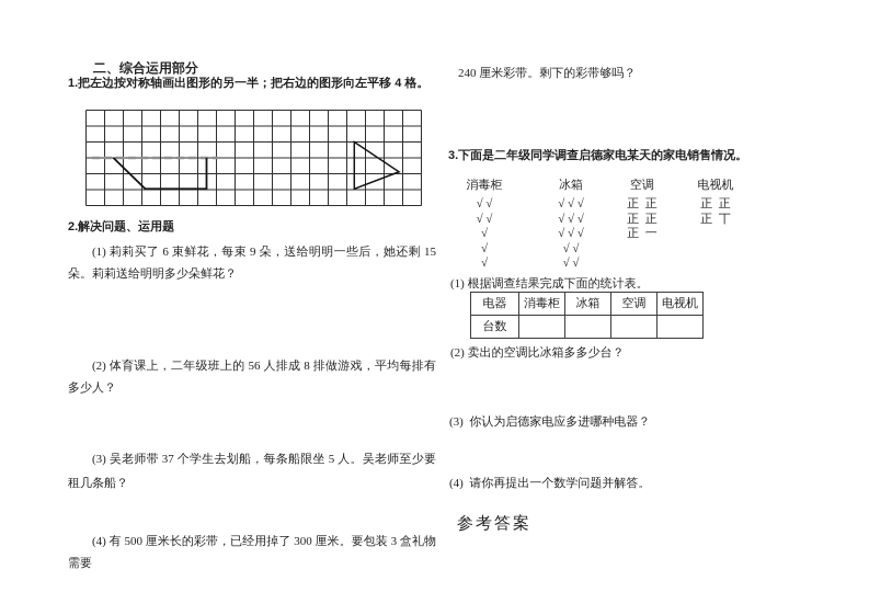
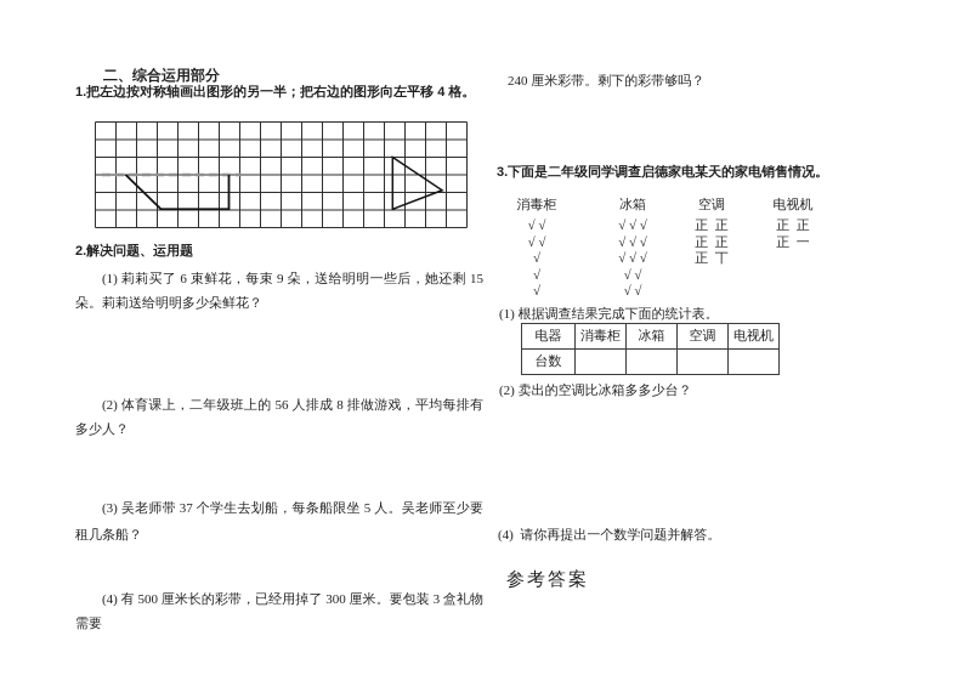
  二、综合运用部分
  1.把左边按对称轴画出图形的另一半；把右边的图形向左平移 4 格。
  2.解决问题、运用题
  (1) 莉莉买了 6 束鲜花，每束 9 朵，送给明明一些后，她还剩 15 朵。莉莉送给明明多少朵鲜花？
  (2) 体育课上，二年级班上的 56 人排成 8 排做游戏，平均每排有多少人？
  (3) 吴老师带 37 个学生去划船，每条船限坐 5 人。吴老师至少要租几条船？
  (4) 有 500 厘米长的彩带，已经用掉了 300 厘米。要包装 3 盒礼物需要
  240 厘米彩带。剩下的彩带够吗？
  3.下面是二年级同学调查启德家电某天的家电销售情况。
  消毒柜
  √ √
  √ √
  √
  √
  √
  冰箱
  √ √ √
  √ √ √
  √ √ √
  √ √
  √ √
  空调
  正 正
  正 正
- 正 一
+ 正 丅
  电视机
  正 正
- 正 丅
+ 正 一
  (1) 根据调查结果完成下面的统计表。
  电器	消毒柜	冰箱	空调	电视机
  台数
  (2) 卖出的空调比冰箱多多少台？
- (3) 你认为启德家电应多进哪种电器？
  (4) 请你再提出一个数学问题并解答。
  参考答案
